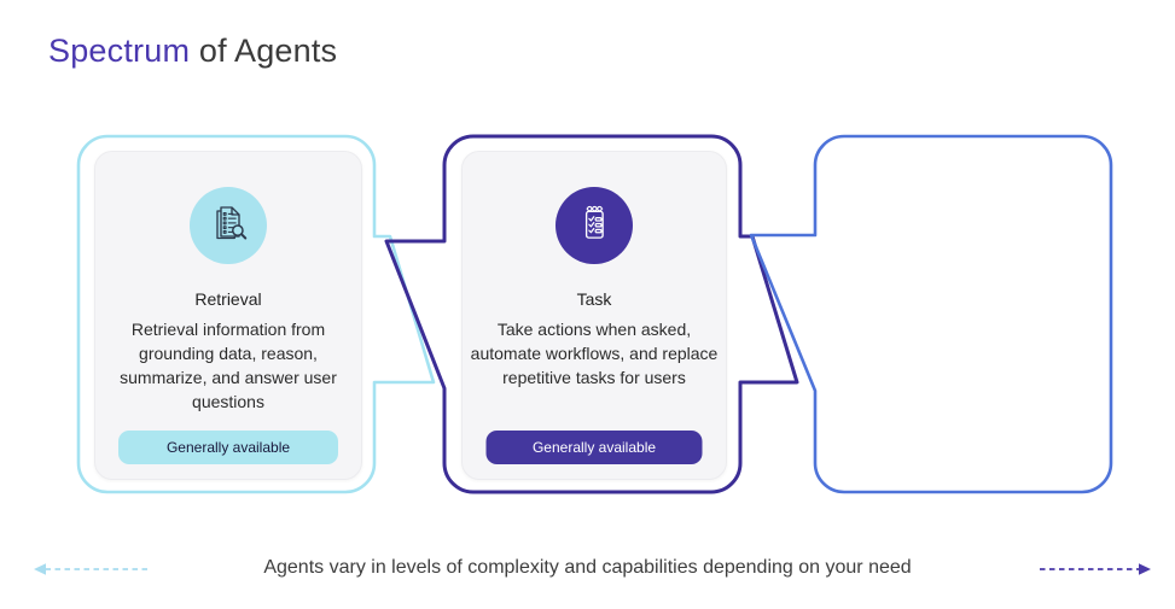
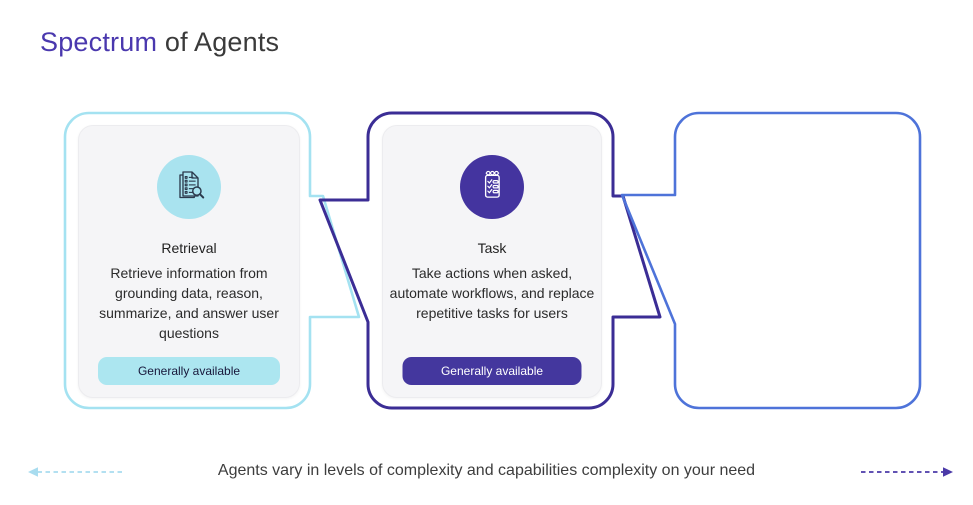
  Spectrum of Agents
  Retrieval
- Retrieval information from grounding data, reason, summarize, and answer user questions
+ Retrieve information from grounding data, reason, summarize, and answer user questions
  Generally available
  Task
  Take actions when asked, automate workflows, and replace repetitive tasks for users
  Generally available
- Agents vary in levels of complexity and capabilities depending on your need
+ Agents vary in levels of complexity and capabilities complexity on your need
